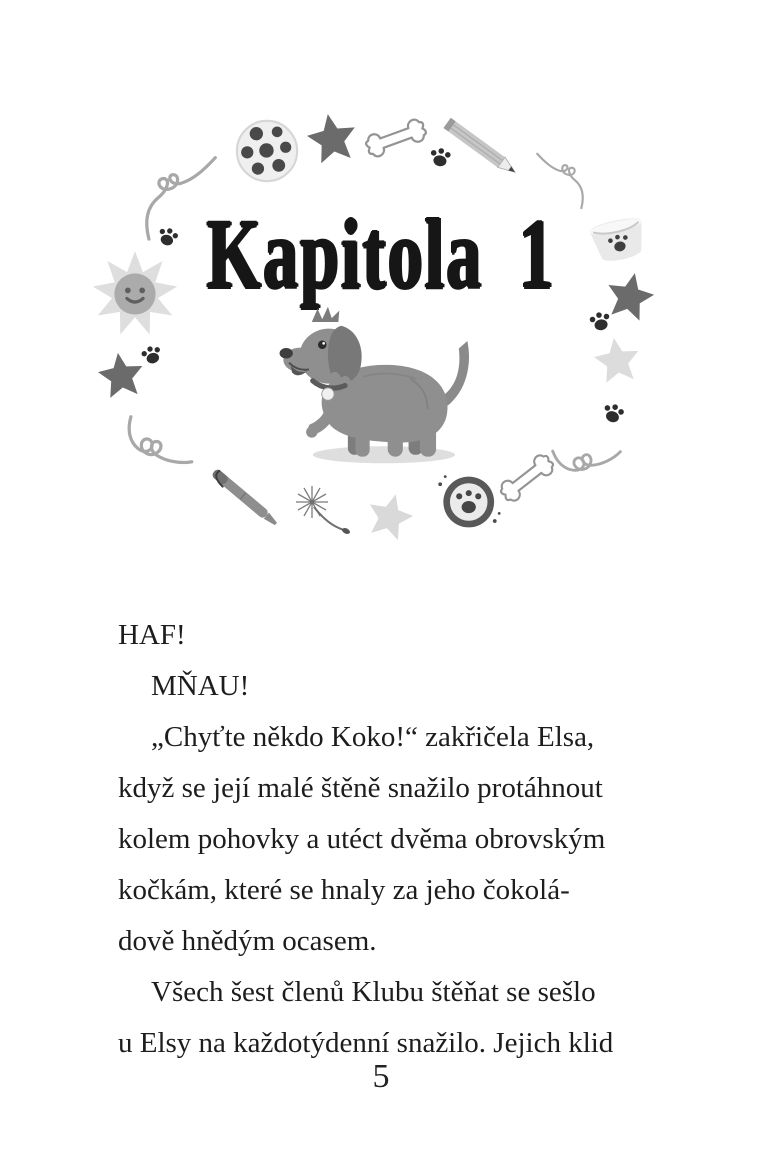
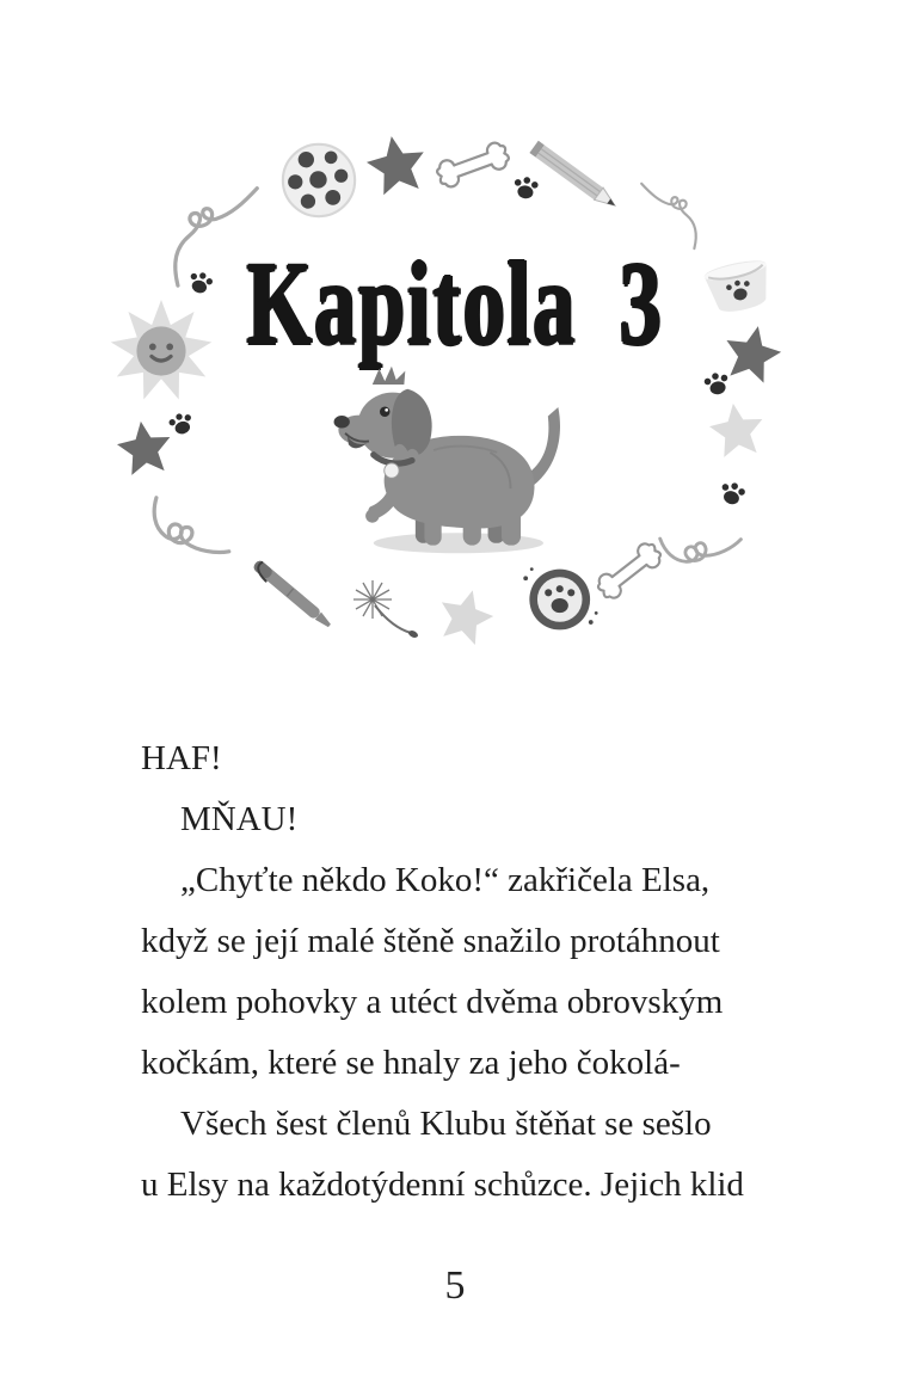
- Kapitola 1
+ Kapitola 3
  HAF!
  MŇAU!
  „Chyťte někdo Koko!“ zakřičela Elsa,
  když se její malé štěně snažilo protáhnout
  kolem pohovky a utéct dvěma obrovským
  kočkám, které se hnaly za jeho čokolá-
- dově hnědým ocasem.
  Všech šest členů Klubu štěňat se sešlo
- u Elsy na každotýdenní snažilo. Jejich klid
+ u Elsy na každotýdenní schůzce. Jejich klid
  5
